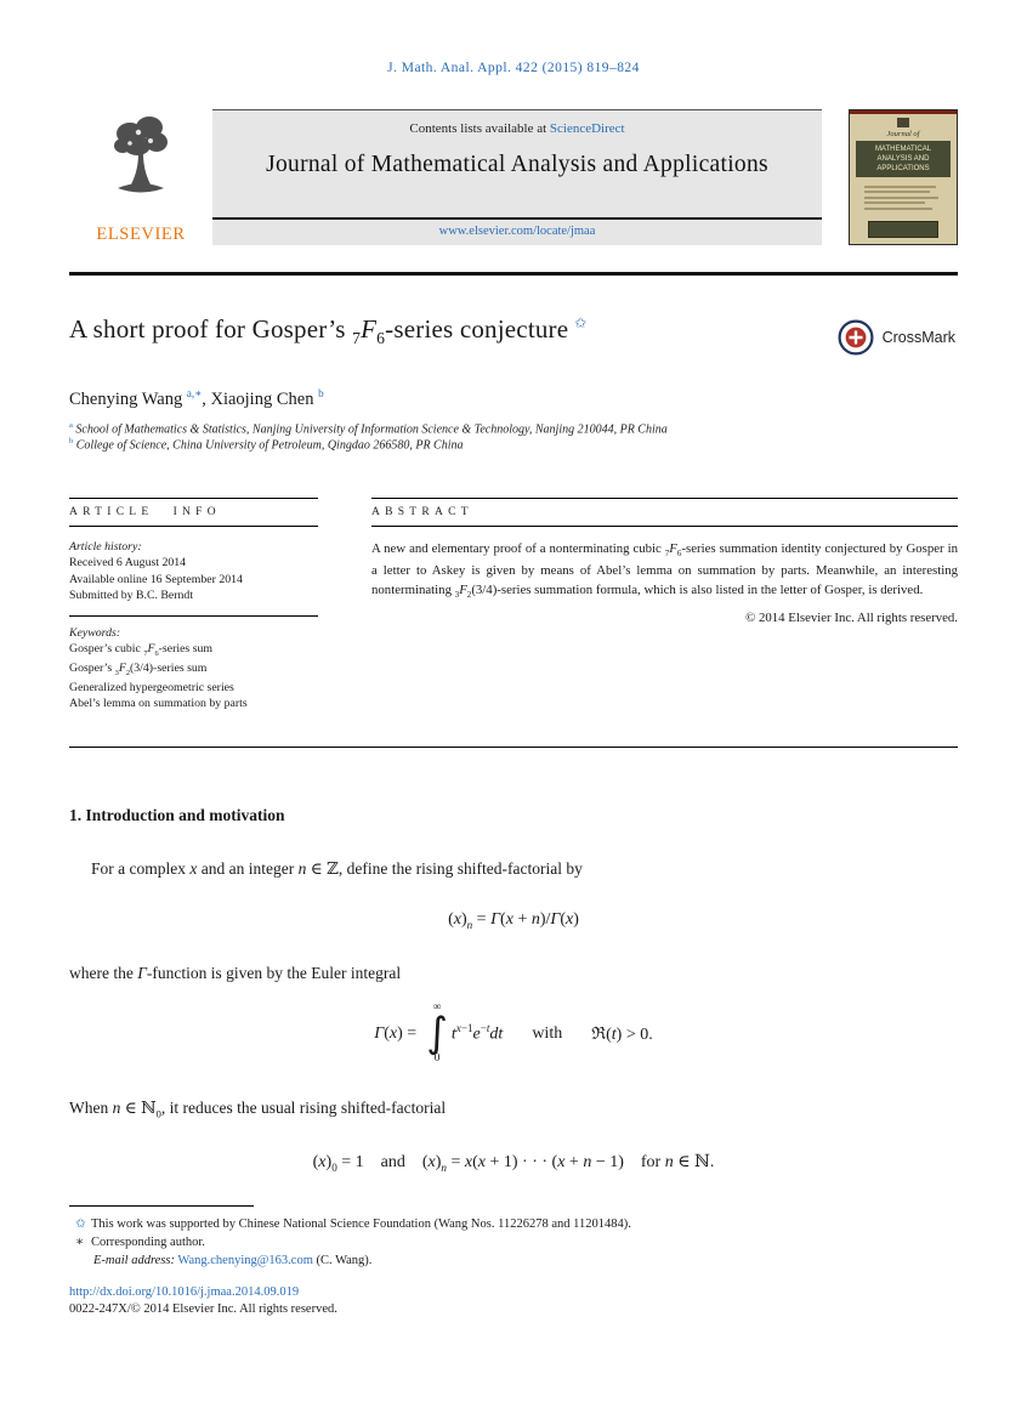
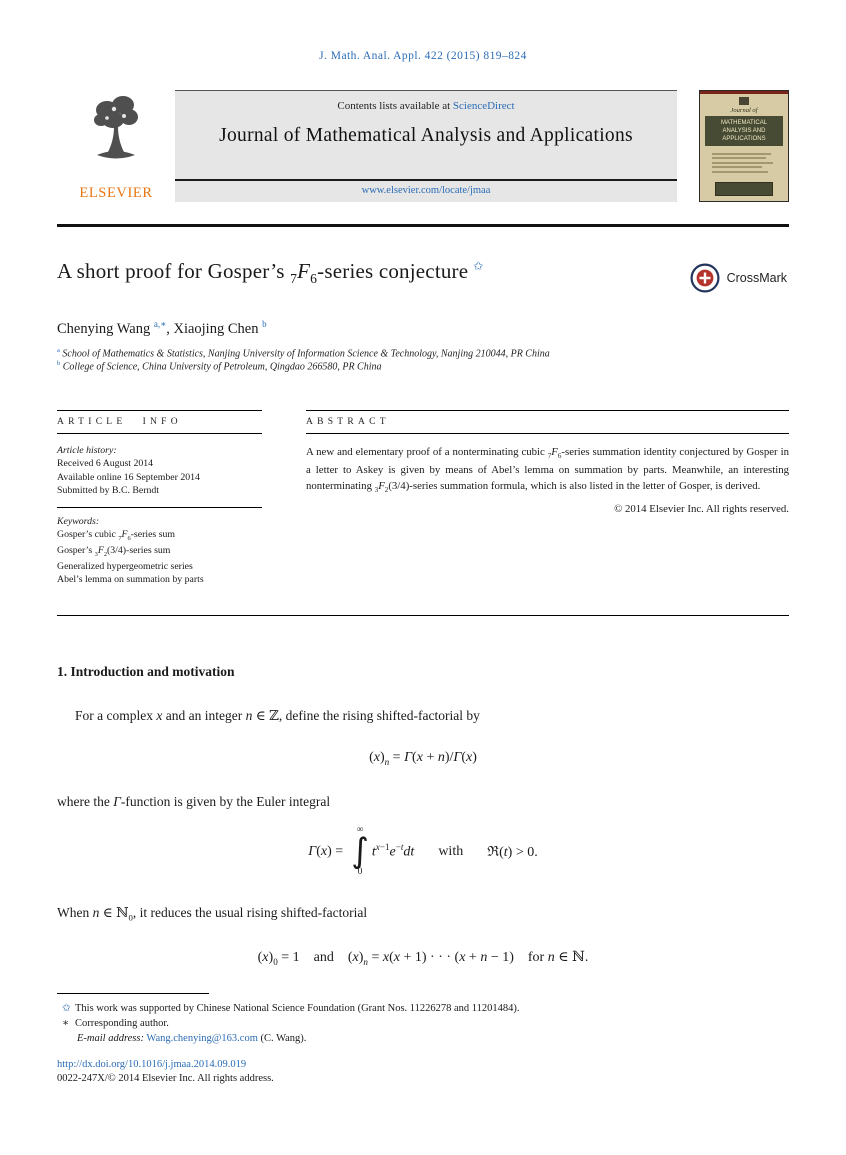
  J. Math. Anal. Appl. 422 (2015) 819–824
  ELSEVIER
  Contents lists available at ScienceDirect
  Journal of Mathematical Analysis and Applications
  www.elsevier.com/locate/jmaa
  A short proof for Gosper’s 7F6-series conjecture ✩
  CrossMark
  Chenying Wang a,∗, Xiaojing Chen b
  School of Mathematics & Statistics, Nanjing University of Information Science & Technology, Nanjing 210044, PR China
  College of Science, China University of Petroleum, Qingdao 266580, PR China
  ARTICLE INFO
  Article history:
  Received 6 August 2014
  Available online 16 September 2014
  Submitted by B.C. Berndt
  Keywords:
  Gosper’s cubic F -series sum
  Gosper’s F (3/4)-series sum
  Generalized hypergeometric series
  Abel’s lemma on summation by parts
  ABSTRACT
  A new and elementary proof of a nonterminating cubic 7F6-series summation identity conjectured by Gosper in a letter to Askey is given by means of Abel’s lemma on summation by parts. Meanwhile, an interesting nonterminating 3F2(3/4)-series summation formula, which is also listed in the letter of Gosper, is derived.
  © 2014 Elsevier Inc. All rights reserved.
  1. Introduction and motivation
  For a complex x and an integer n ∈ ℤ, define the rising shifted-factorial by
  (x)n = Γ(x + n)/Γ(x)
  where the Γ-function is given by the Euler integral
  Γ(x) =
  ∞
  ∫
  0
  tx−1e−tdt
  with
  ℜ(t) > 0.
  When n ∈ ℕ0, it reduces the usual rising shifted-factorial
  (x)0 = 1 and (x)n = x(x + 1) · · · (x + n − 1) for n ∈ ℕ.
- ✩ This work was supported by Chinese National Science Foundation (Wang Nos. 11226278 and 11201484).
+ ✩ This work was supported by Chinese National Science Foundation (Grant Nos. 11226278 and 11201484).
  ∗ Corresponding author.
  E-mail address: Wang.chenying@163.com (C. Wang).
  http://dx.doi.org/10.1016/j.jmaa.2014.09.019
- 0022-247X/© 2014 Elsevier Inc. All rights reserved.
+ 0022-247X/© 2014 Elsevier Inc. All rights address.
